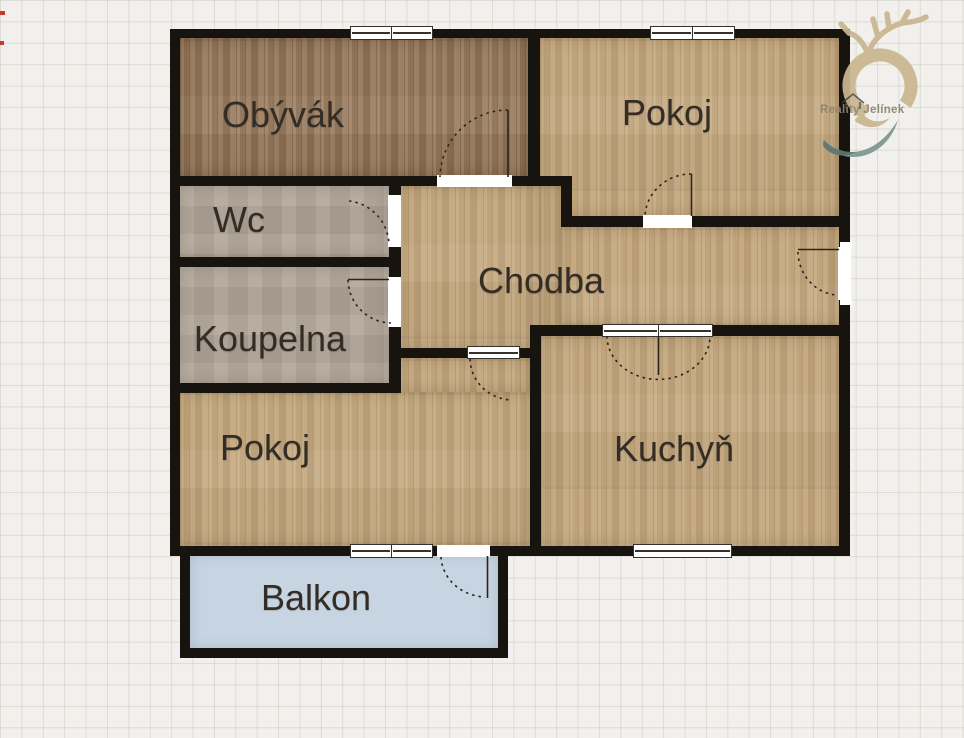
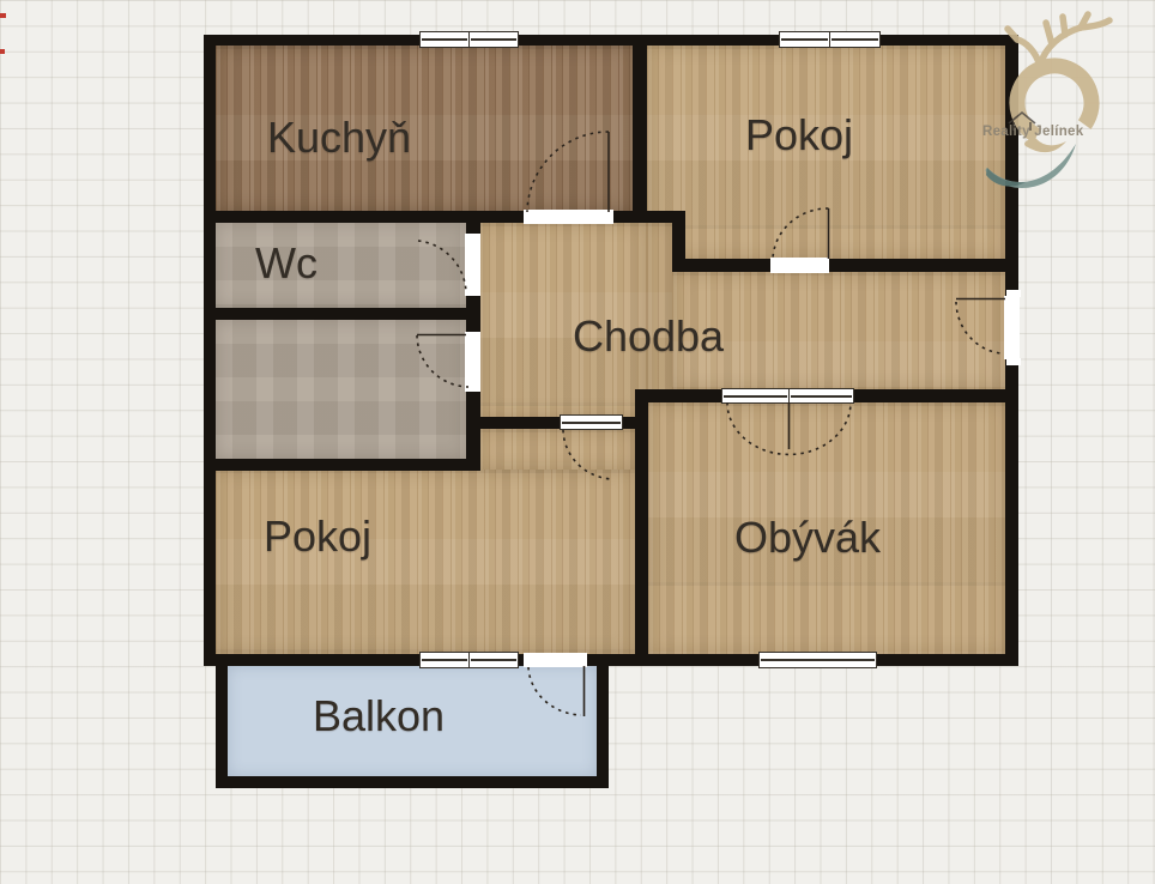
- Obývák
+ Kuchyň
  Pokoj
  Wc
- Koupelna
  Chodba
  Pokoj
- Kuchyň
+ Obývák
  Balkon
  Reality Jelínek
